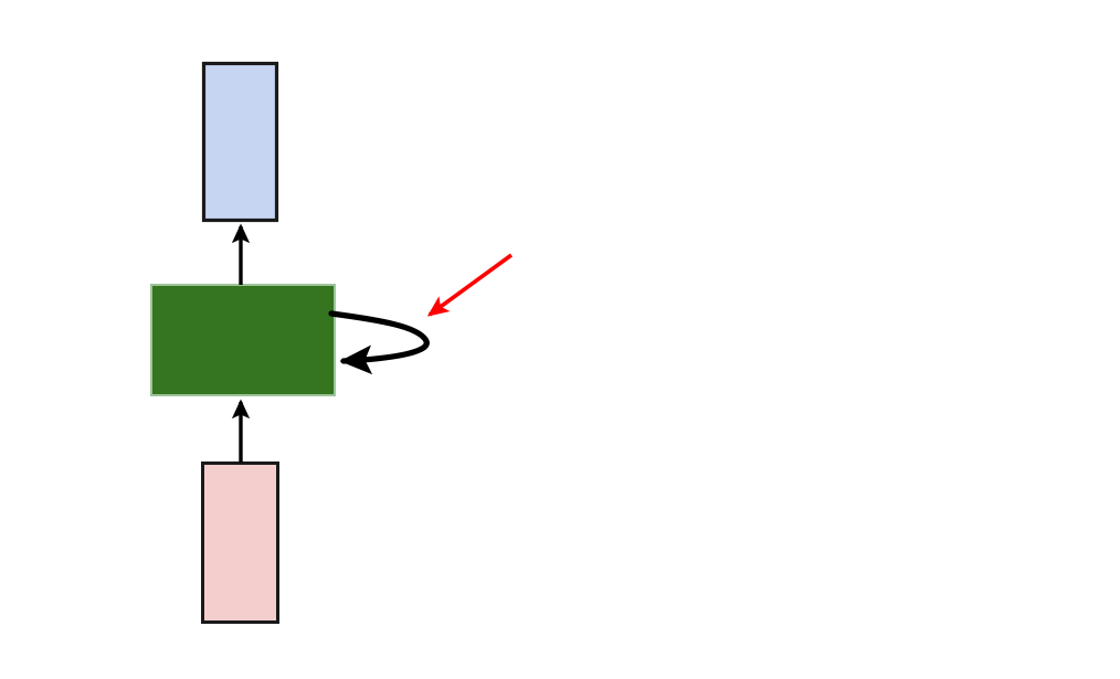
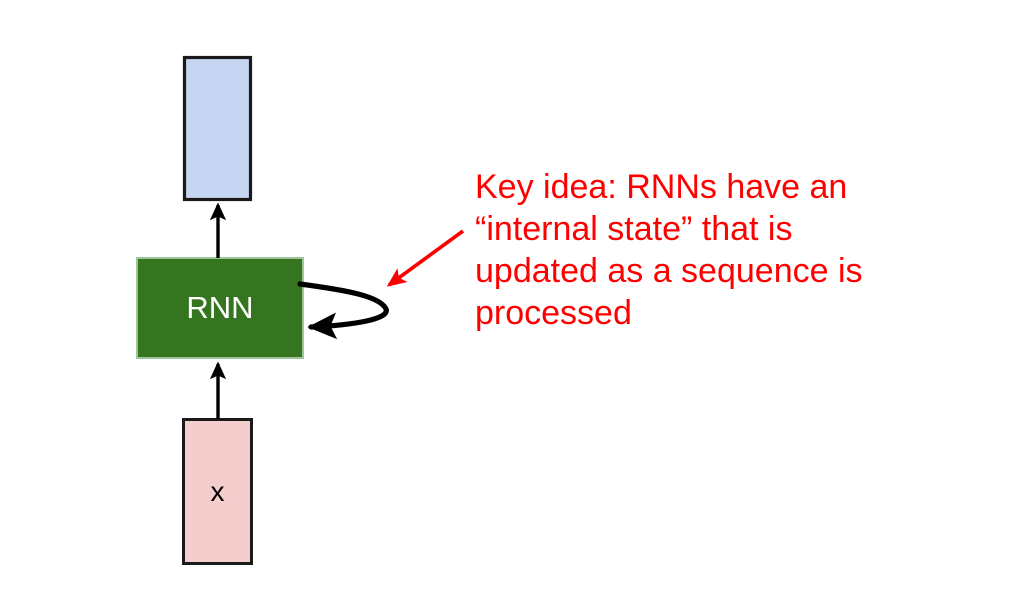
+ RNN
+ x
+ Key idea: RNNs have an
+ “internal state” that is
+ updated as a sequence is
+ processed
